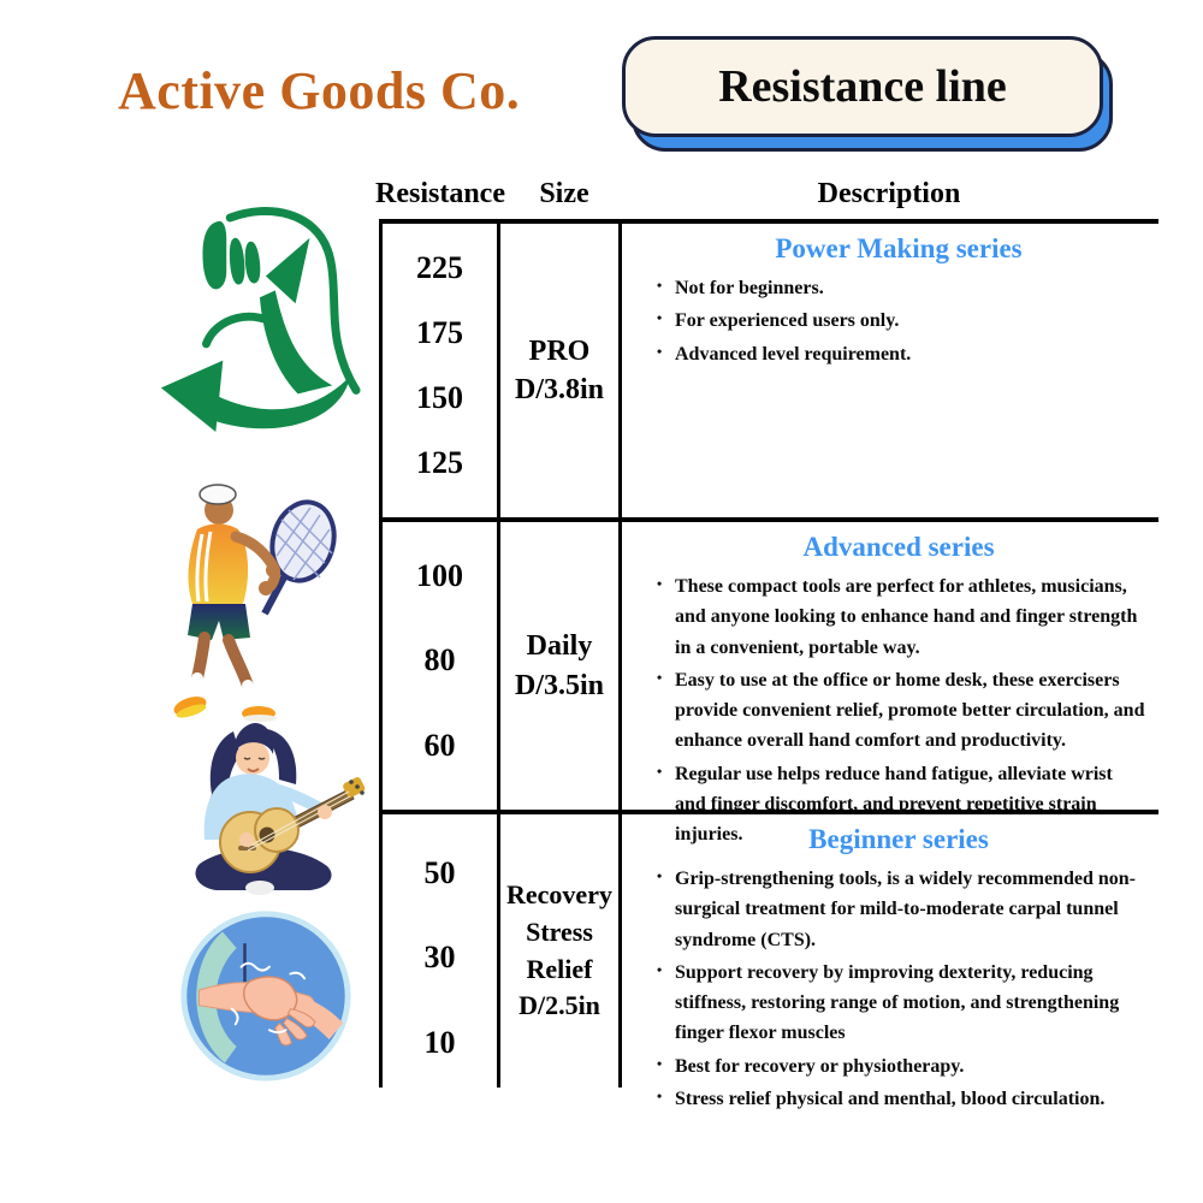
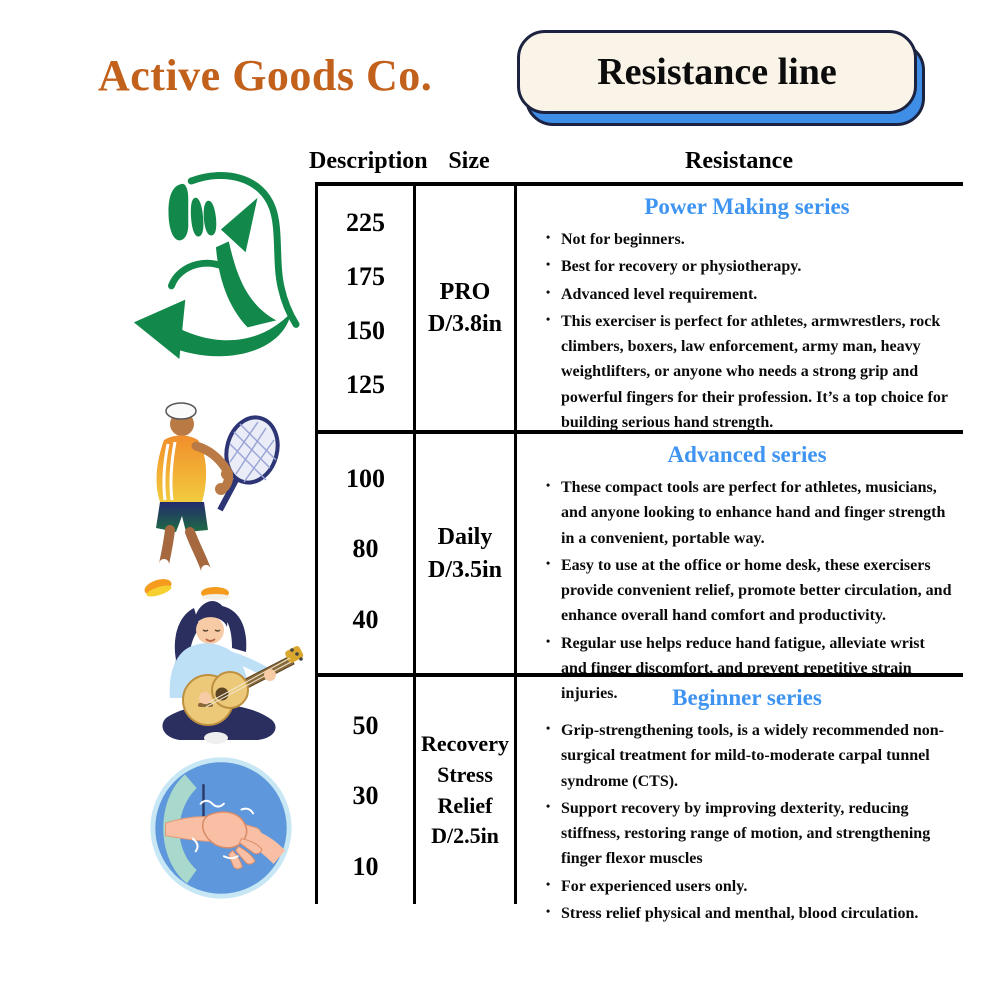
  Active Goods Co.
  Resistance line
- Resistance
+ Description
  Size
- Description
+ Resistance
  225
  175
  150
  125
  PRO
  D/3.8in
  Power Making series
  Not for beginners.
- For experienced users only.
+ Best for recovery or physiotherapy.
  Advanced level requirement.
+ This exerciser is perfect for athletes, armwrestlers, rock climbers, boxers, law enforcement, army man, heavy weightlifters, or anyone who needs a strong grip and powerful fingers for their profession. It’s a top choice for building serious hand strength.
  100
  80
- 60
+ 40
  Daily
  D/3.5in
  Advanced series
  These compact tools are perfect for athletes, musicians, and anyone looking to enhance hand and finger strength in a convenient, portable way.
  Easy to use at the office or home desk, these exercisers provide convenient relief, promote better circulation, and enhance overall hand comfort and productivity.
  Regular use helps reduce hand fatigue, alleviate wrist and finger discomfort, and prevent repetitive strain injuries.
  50
  30
  10
  Recovery
  Stress
  Relief
  D/2.5in
  Beginner series
  Grip-strengthening tools, is a widely recommended non-surgical treatment for mild-to-moderate carpal tunnel syndrome (CTS).
  Support recovery by improving dexterity, reducing stiffness, restoring range of motion, and strengthening finger flexor muscles
- Best for recovery or physiotherapy.
+ For experienced users only.
  Stress relief physical and menthal, blood circulation.
